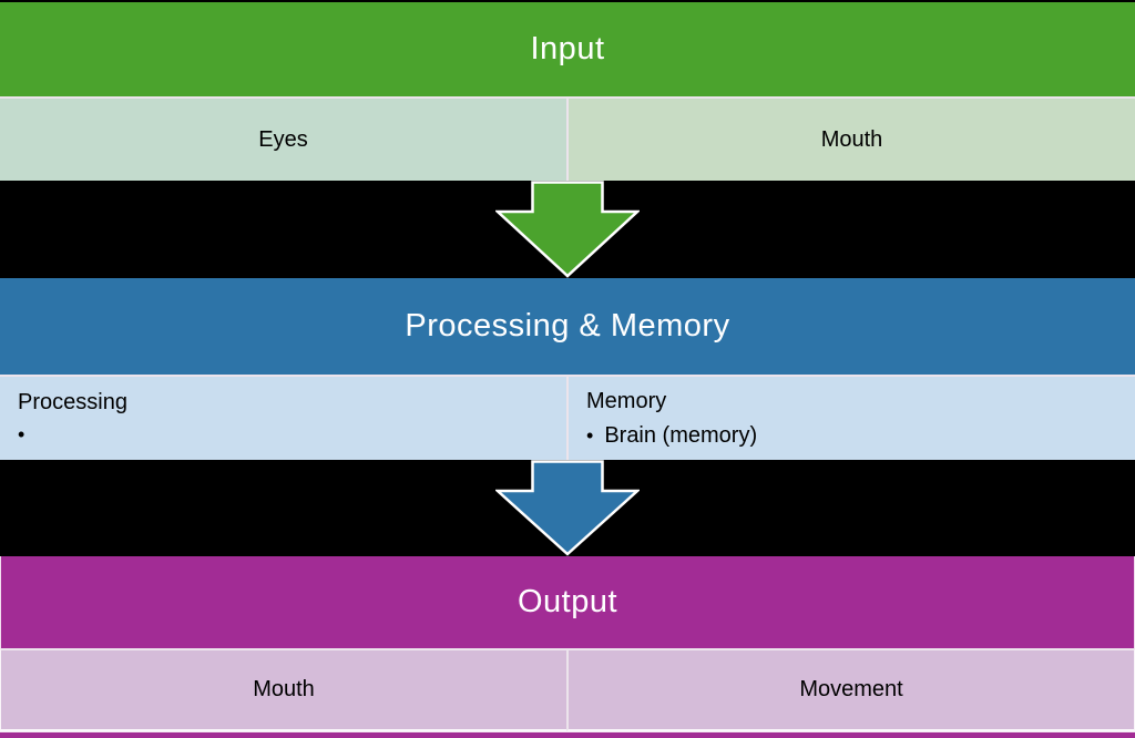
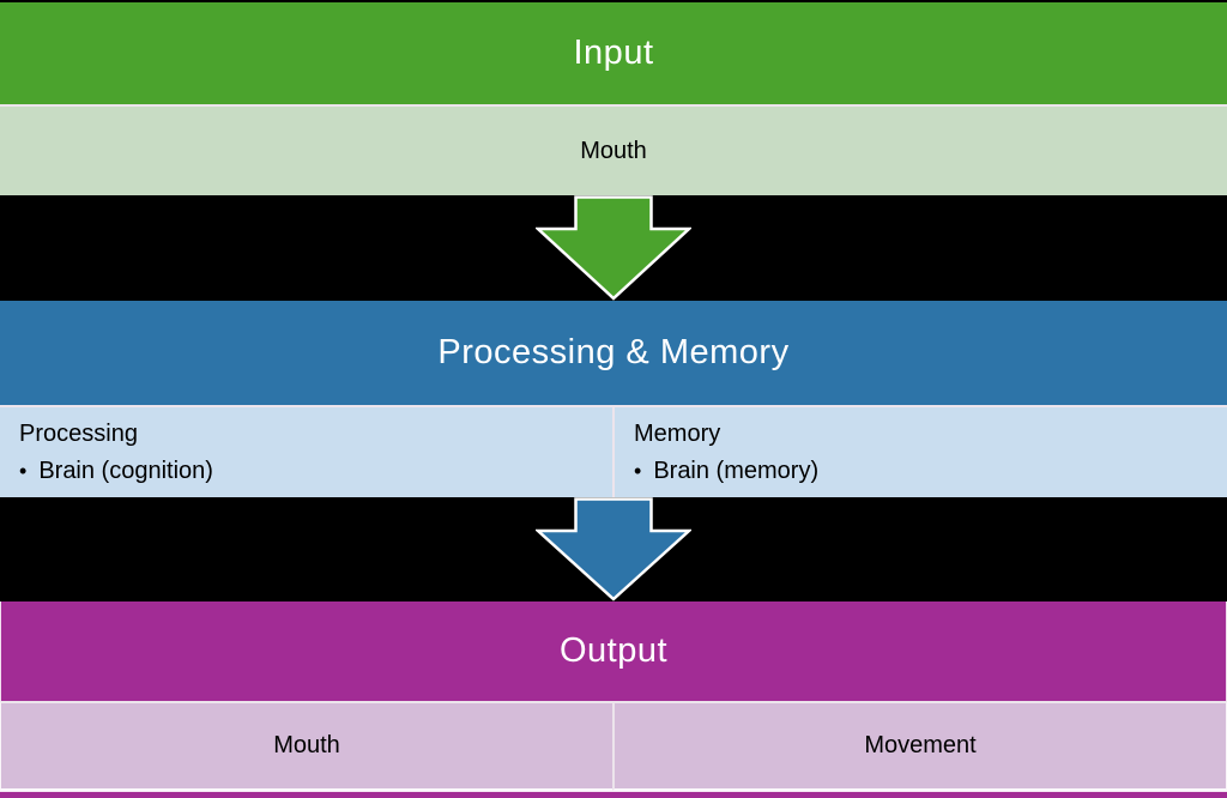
  Input
- Eyes
  Mouth
  Processing & Memory
  Processing
  •
+ Brain (cognition)
  Memory
  •
  Brain (memory)
  Output
  Mouth
  Movement
